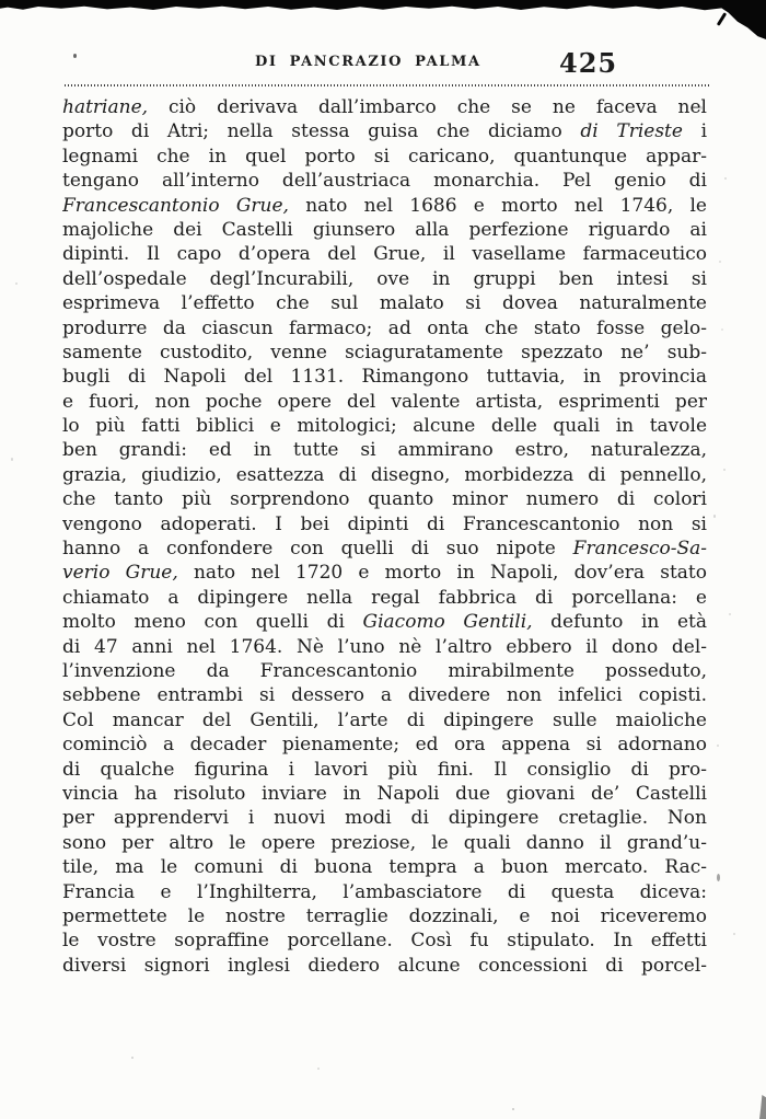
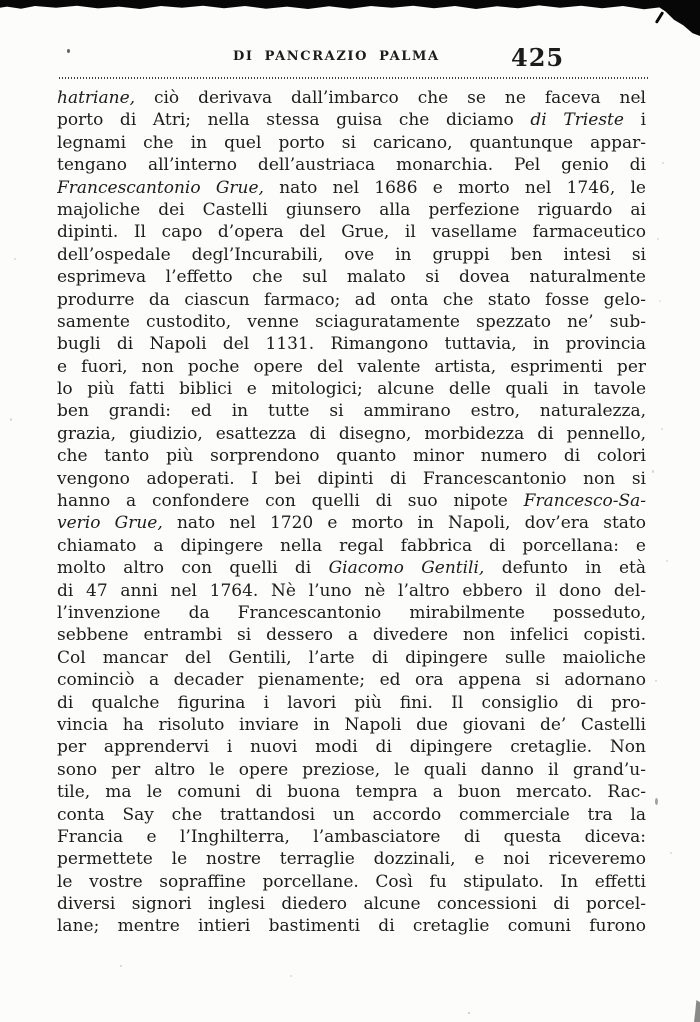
  DI PANCRAZIO PALMA
  425
  hatriane, ciò derivava dall’imbarco che se ne faceva nel
  porto di Atri; nella stessa guisa che diciamo di Trieste i
  legnami che in quel porto si caricano, quantunque appar-
  tengano all’interno dell’austriaca monarchia. Pel genio di
  Francescantonio Grue, nato nel 1686 e morto nel 1746, le
  majoliche dei Castelli giunsero alla perfezione riguardo ai
  dipinti. Il capo d’opera del Grue, il vasellame farmaceutico
  dell’ospedale degl’Incurabili, ove in gruppi ben intesi si
  esprimeva l’effetto che sul malato si dovea naturalmente
  produrre da ciascun farmaco; ad onta che stato fosse gelo-
  samente custodito, venne sciaguratamente spezzato ne’ sub-
  bugli di Napoli del 1131. Rimangono tuttavia, in provincia
  e fuori, non poche opere del valente artista, esprimenti per
  lo più fatti biblici e mitologici; alcune delle quali in tavole
  ben grandi: ed in tutte si ammirano estro, naturalezza,
  grazia, giudizio, esattezza di disegno, morbidezza di pennello,
  che tanto più sorprendono quanto minor numero di colori
  vengono adoperati. I bei dipinti di Francescantonio non si
  hanno a confondere con quelli di suo nipote Francesco-Sa-
  verio Grue, nato nel 1720 e morto in Napoli, dov’era stato
  chiamato a dipingere nella regal fabbrica di porcellana: e
- molto meno con quelli di Giacomo Gentili, defunto in età
+ molto altro con quelli di Giacomo Gentili, defunto in età
  di 47 anni nel 1764. Nè l’uno nè l’altro ebbero il dono del-
  l’invenzione da Francescantonio mirabilmente posseduto,
  sebbene entrambi si dessero a divedere non infelici copisti.
  Col mancar del Gentili, l’arte di dipingere sulle maioliche
  cominciò a decader pienamente; ed ora appena si adornano
  di qualche figurina i lavori più fini. Il consiglio di pro-
  vincia ha risoluto inviare in Napoli due giovani de’ Castelli
  per apprendervi i nuovi modi di dipingere cretaglie. Non
  sono per altro le opere preziose, le quali danno il grand’u-
  tile, ma le comuni di buona tempra a buon mercato. Rac-
+ conta Say che trattandosi un accordo commerciale tra la
  Francia e l’Inghilterra, l’ambasciatore di questa diceva:
  permettete le nostre terraglie dozzinali, e noi riceveremo
  le vostre sopraffine porcellane. Così fu stipulato. In effetti
  diversi signori inglesi diedero alcune concessioni di porcel-
+ lane; mentre intieri bastimenti di cretaglie comuni furono
